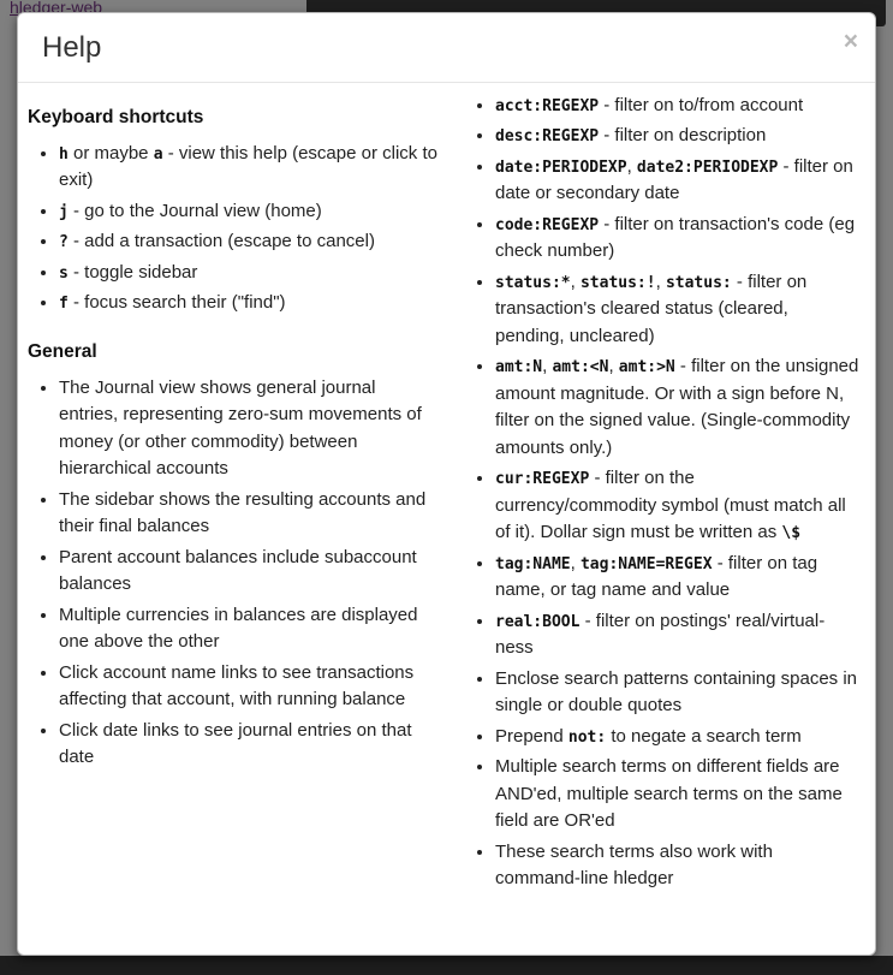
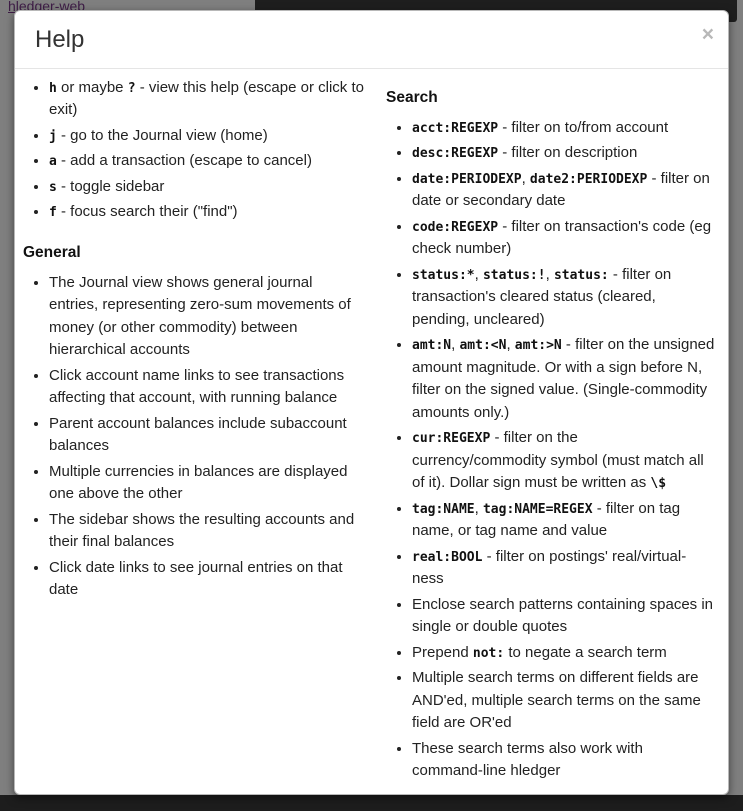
  hledger-web
  Help
  ×
- Keyboard shortcuts
- h or maybe a - view this help (escape or click to exit)
+ h or maybe ? - view this help (escape or click to exit)
  j - go to the Journal view (home)
- ? - add a transaction (escape to cancel)
+ a - add a transaction (escape to cancel)
  s - toggle sidebar
  f - focus search their ("find")
  General
  The Journal view shows general journal entries, representing zero-sum movements of money (or other commodity) between hierarchical accounts
- The sidebar shows the resulting accounts and their final balances
+ Click account name links to see transactions affecting that account, with running balance
  Parent account balances include subaccount balances
  Multiple currencies in balances are displayed one above the other
- Click account name links to see transactions affecting that account, with running balance
+ The sidebar shows the resulting accounts and their final balances
  Click date links to see journal entries on that date
+ Search
  acct:REGEXP - filter on to/from account
  desc:REGEXP - filter on description
  date:PERIODEXP, date2:PERIODEXP - filter on date or secondary date
  code:REGEXP - filter on transaction's code (eg check number)
  status:*, status:!, status: - filter on transaction's cleared status (cleared, pending, uncleared)
  amt:N, amt:<N, amt:>N - filter on the unsigned amount magnitude. Or with a sign before N, filter on the signed value. (Single-commodity amounts only.)
  cur:REGEXP - filter on the currency/commodity symbol (must match all of it). Dollar sign must be written as \$
  tag:NAME, tag:NAME=REGEX - filter on tag name, or tag name and value
  real:BOOL - filter on postings' real/virtual-ness
  Enclose search patterns containing spaces in single or double quotes
  Prepend not: to negate a search term
  Multiple search terms on different fields are AND'ed, multiple search terms on the same field are OR'ed
  These search terms also work with command-line hledger
